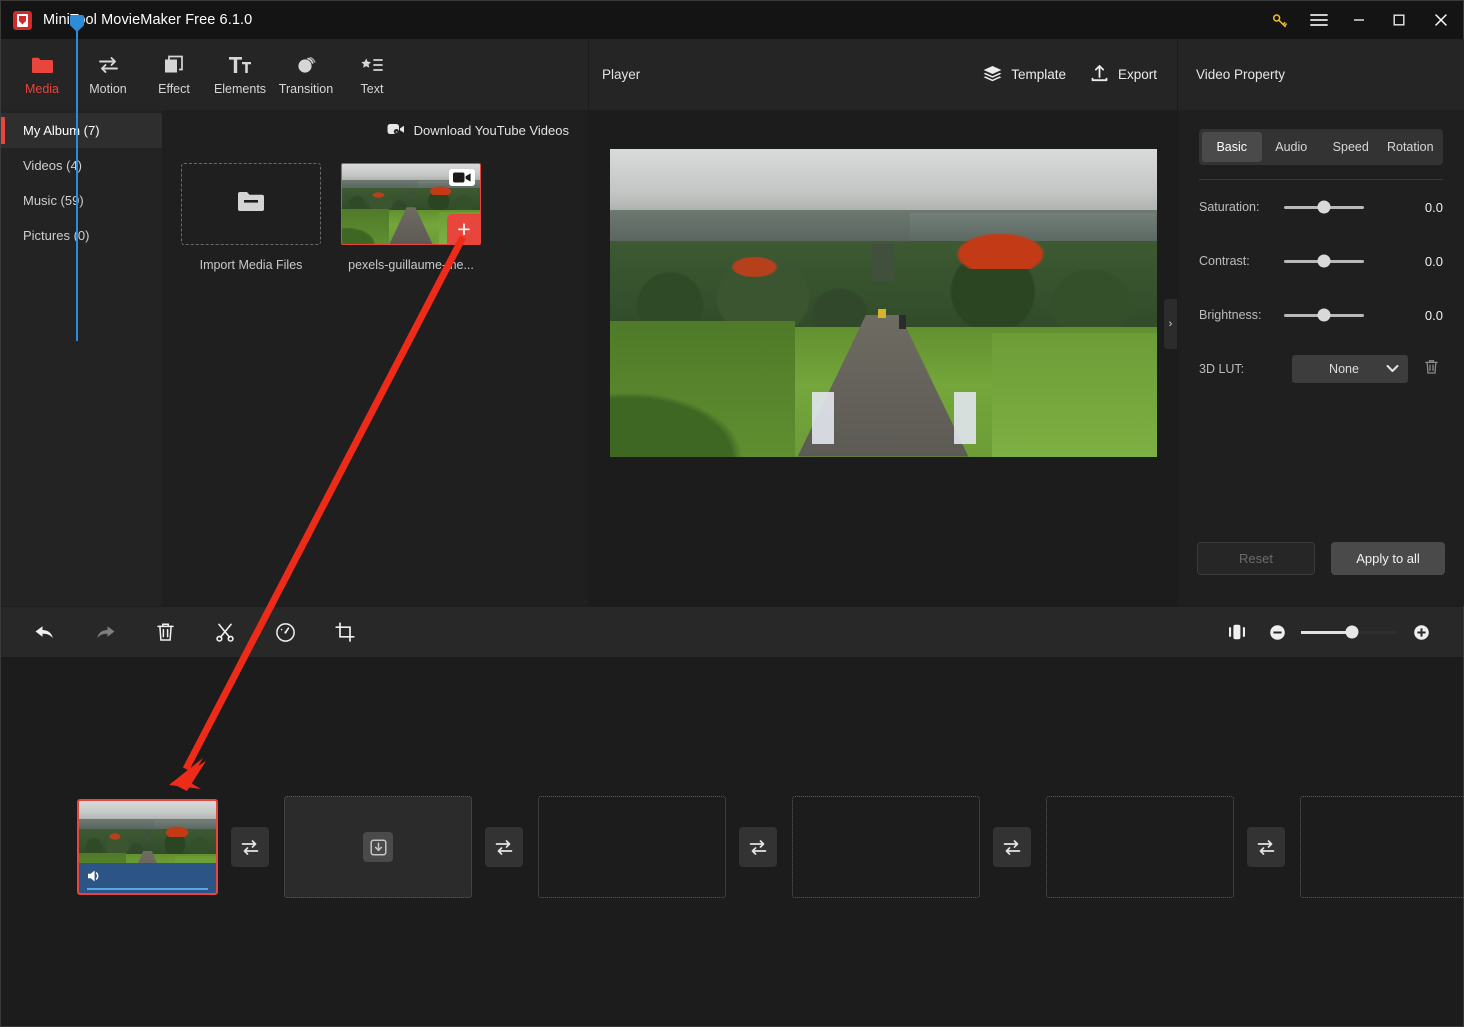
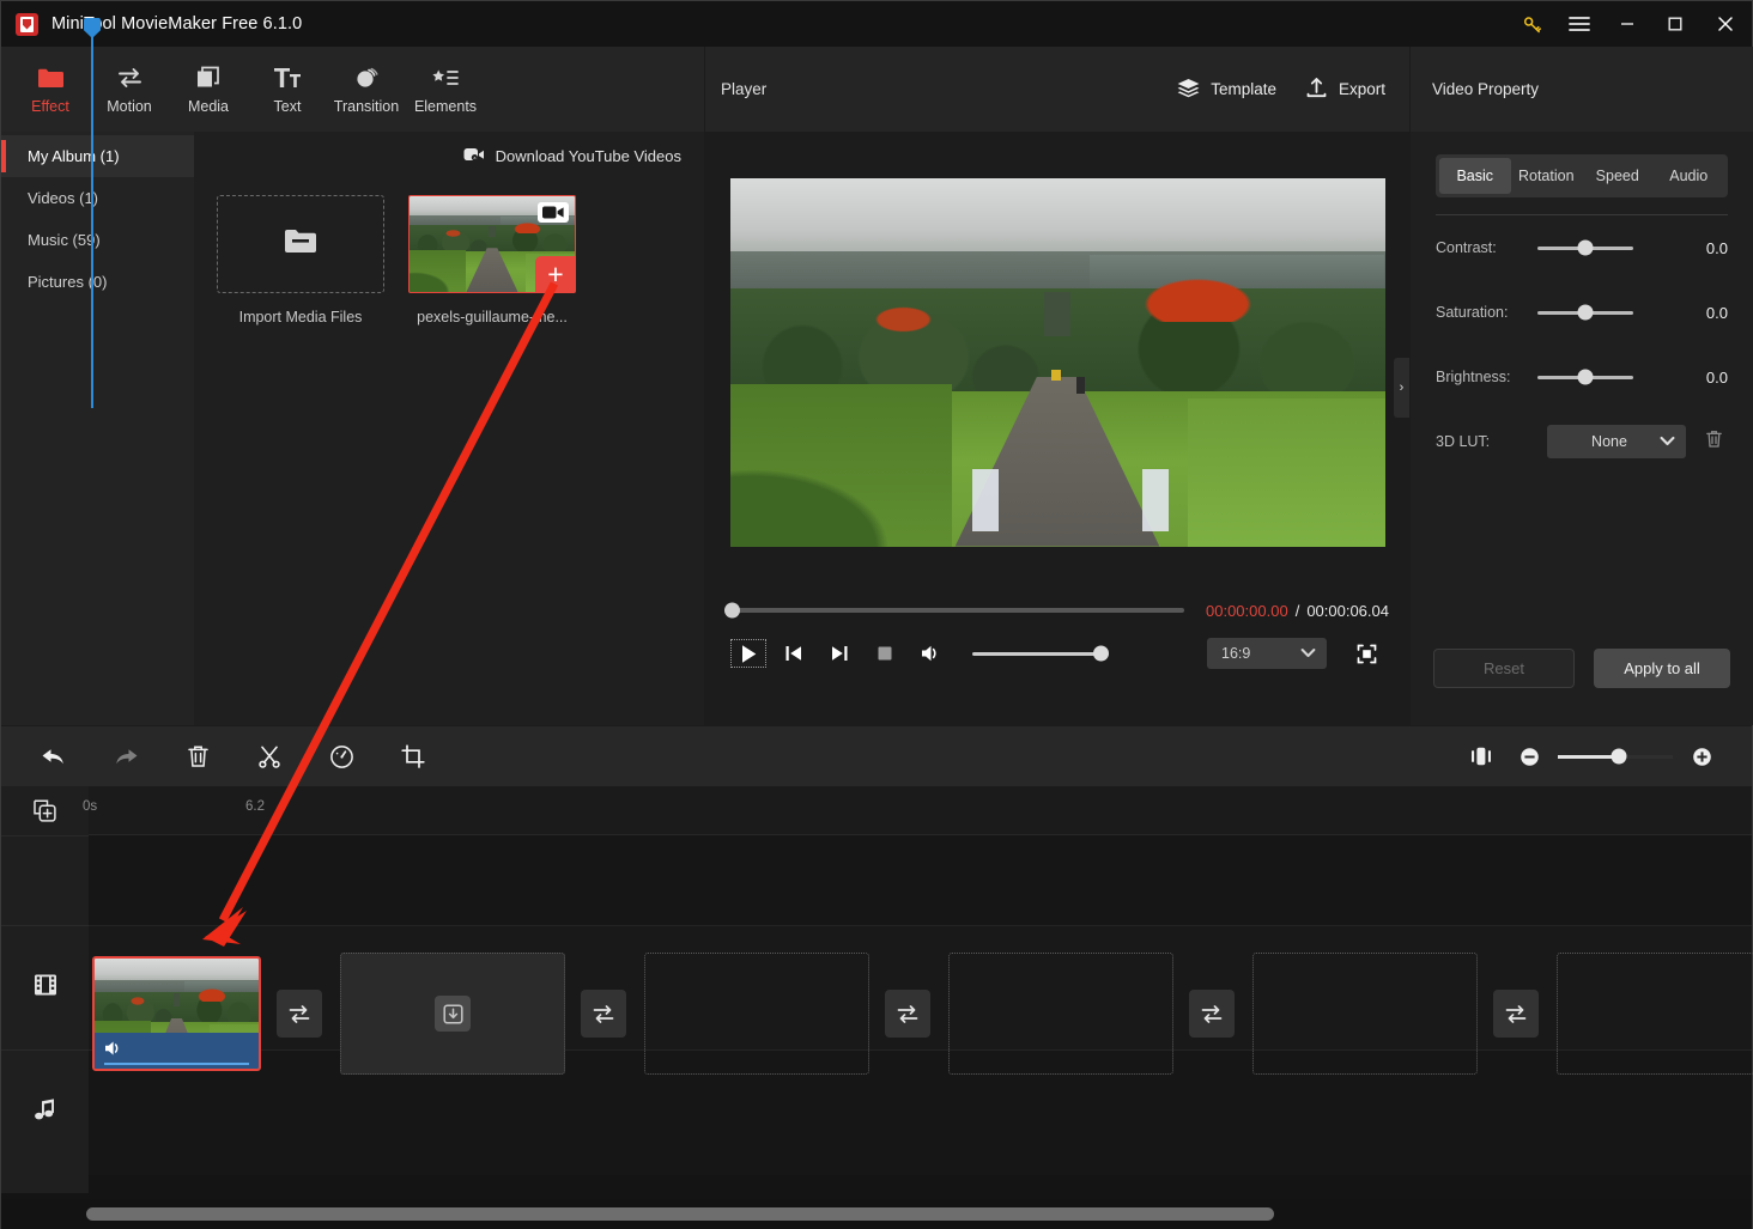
  Miniol MovieMaker Free 6.1.0
- Media
+ Effect
  Motion
- Effect
+ Media
- Elements
+ Text
  Transition
- Text
+ Elements
- My Album (7)
+ My Album (1)
- Videos (4)
+ Videos (1)
  Music (5)
  Pictures0)
  Download YouTube Videos
  Import Media Files
  +
  pexels-guillaume-e...
  Player
  Template
  Export
+ 00:00:00.00
+ /
+ 00:00:06.04
+ 16:9
  ›
  Video Property
  Basic
- Audio
+ Rotation
  Speed
- Rotation
+ Audio
- Saturation:
+ Contrast:
  0.0
- Contrast:
+ Saturation:
  0.0
  Brightness:
  0.0
  3D LUT:
  None
  Reset
  Apply to all
+ 0s
+ 6.2
